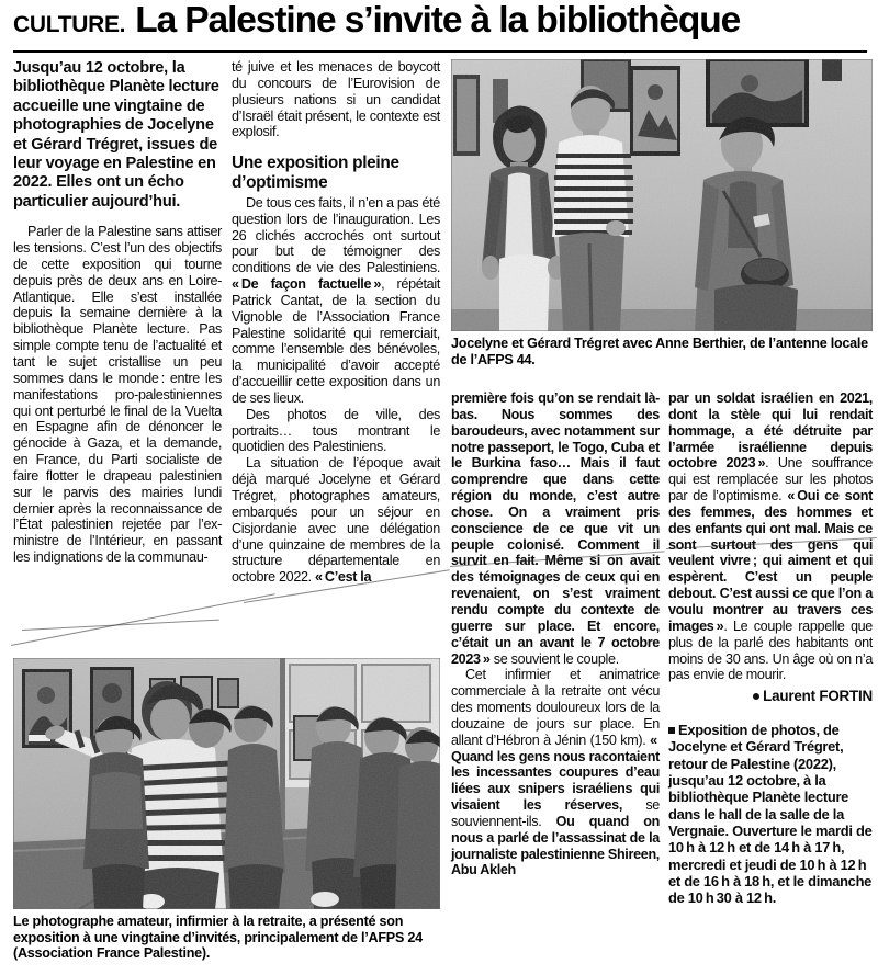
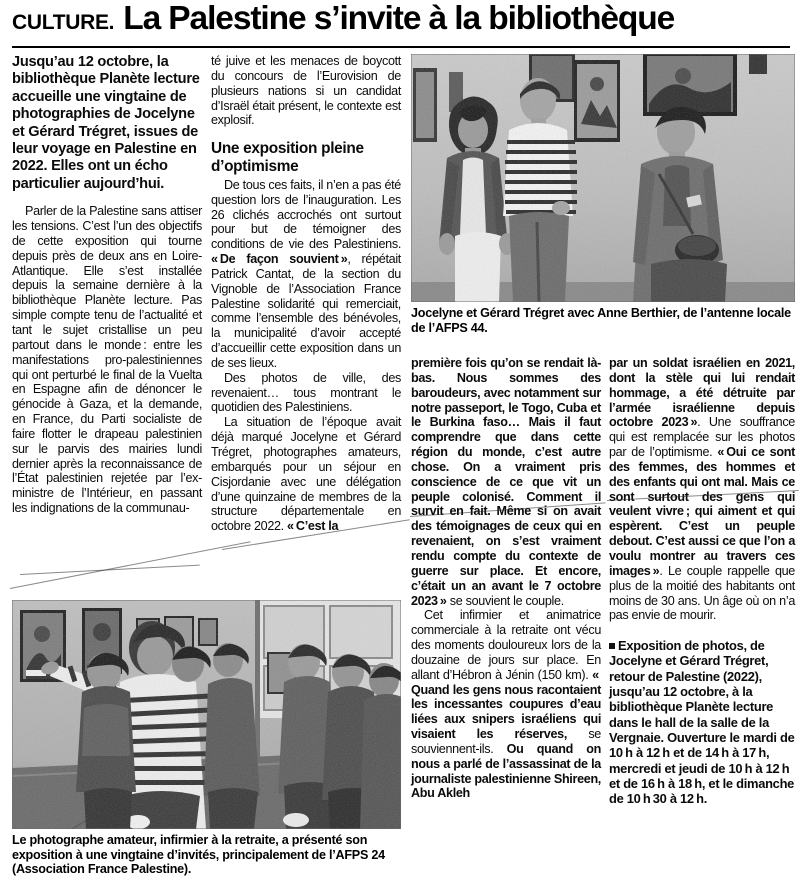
  CULTURE.
  La Palestine s’invite à la bibliothèque
  Jusqu’au 12 octobre, la bibliothèque Planète lecture accueille une vingtaine de photographies de Jocelyne et Gérard Trégret, issues de leur voyage en Palestine en 2022. Elles ont un écho particulier aujourd’hui.
- Parler de la Palestine sans attiser les tensions. C’est l’un des objectifs de cette exposition qui tourne depuis près de deux ans en Loire-Atlantique. Elle s’est installée depuis la semaine dernière à la bibliothèque Planète lecture. Pas simple compte tenu de l’actualité et tant le sujet cristallise un peu sommes dans le monde : entre les manifestations pro-palestiniennes qui ont perturbé le final de la Vuelta en Espagne afin de dénoncer le génocide à Gaza, et la demande, en France, du Parti socialiste de faire flotter le drapeau palestinien sur le parvis des mairies lundi dernier après la reconnaissance de l’État palestinien rejetée par l’ex-ministre de l’Intérieur, en passant les indignations de la communau-
+ Parler de la Palestine sans attiser les tensions. C’est l’un des objectifs de cette exposition qui tourne depuis près de deux ans en Loire-Atlantique. Elle s’est installée depuis la semaine dernière à la bibliothèque Planète lecture. Pas simple compte tenu de l’actualité et tant le sujet cristallise un peu partout dans le monde : entre les manifestations pro-palestiniennes qui ont perturbé le final de la Vuelta en Espagne afin de dénoncer le génocide à Gaza, et la demande, en France, du Parti socialiste de faire flotter le drapeau palestinien sur le parvis des mairies lundi dernier après la reconnaissance de l’État palestinien rejetée par l’ex-ministre de l’Intérieur, en passant les indignations de la communau-
  té juive et les menaces de boycott du concours de l’Eurovision de plusieurs nations si un candidat d’Israël était présent, le contexte est explosif.
  Une exposition pleine d’optimisme
- De tous ces faits, il n’en a pas été question lors de l’inauguration. Les 26 clichés accrochés ont surtout pour but de témoigner des conditions de vie des Palestiniens. « De façon factuelle », répétait Patrick Cantat, de la section du Vignoble de l’Association France Palestine solidarité qui remerciait, comme l’ensemble des bénévoles, la municipalité d’avoir accepté d’accueillir cette exposition dans un de ses lieux.
+ De tous ces faits, il n’en a pas été question lors de l’inauguration. Les 26 clichés accrochés ont surtout pour but de témoigner des conditions de vie des Palestiniens. « De façon souvient », répétait Patrick Cantat, de la section du Vignoble de l’Association France Palestine solidarité qui remerciait, comme l’ensemble des bénévoles, la municipalité d’avoir accepté d’accueillir cette exposition dans un de ses lieux.
- Des photos de ville, des portraits… tous montrant le quotidien des Palestiniens.
+ Des photos de ville, des revenaient… tous montrant le quotidien des Palestiniens.
  La situation de l’époque avait déjà marqué Jocelyne et Gérard Trégret, photographes amateurs, embarqués pour un séjour en Cisjordanie avec une délégation d’une quinzaine de membres de la structure départementale en octobre 2022. « C’est la
  Jocelyne et Gérard Trégret avec Anne Berthier, de l’antenne locale de l’AFPS 44.
  première fois qu’on se rendait là-bas. Nous sommes des baroudeurs, avec notamment sur notre passeport, le Togo, Cuba et le Burkina faso… Mais il faut comprendre que dans cette région du monde, c’est autre chose. On a vraiment pris conscience de ce que vit un peuple colonisé. Comment il survit en fait. Même si on avait des témoignages de ceux qui en revenaient, on s’est vraiment rendu compte du contexte de guerre sur place. Et encore, c’était un an avant le 7 octobre 2023 » se souvient le couple.
  Cet infirmier et animatrice commerciale à la retraite ont vécu des moments douloureux lors de la douzaine de jours sur place. En allant d’Hébron à Jénin (150 km). « Quand les gens nous racontaient les incessantes coupures d’eau liées aux snipers israéliens qui visaient les réserves, se souviennent-ils. Ou quand on nous a parlé de l’assassinat de la journaliste palestinienne Shireen, Abu Akleh
- par un soldat israélien en 2021, dont la stèle qui lui rendait hommage, a été détruite par l’armée israélienne depuis octobre 2023 ». Une souffrance qui est remplacée sur les photos par de l’optimisme. « Oui ce sont des femmes, des hommes et des enfants qui ont mal. Mais ce sont surtout des gens qui veulent vivre ; qui aiment et qui espèrent. C’est un peuple debout. C’est aussi ce que l’on a voulu montrer au travers ces images ». Le couple rappelle que plus de la parlé des habitants ont moins de 30 ans. Un âge où on n’a pas envie de mourir.
+ par un soldat israélien en 2021, dont la stèle qui lui rendait hommage, a été détruite par l’armée israélienne depuis octobre 2023 ». Une souffrance qui est remplacée sur les photos par de l’optimisme. « Oui ce sont des femmes, des hommes et des enfants qui ont mal. Mais ce sont surtout des gens qui veulent vivre ; qui aiment et qui espèrent. C’est un peuple debout. C’est aussi ce que l’on a voulu montrer au travers ces images ». Le couple rappelle que plus de la moitié des habitants ont moins de 30 ans. Un âge où on n’a pas envie de mourir.
- Laurent FORTIN
  Exposition de photos, de Jocelyne et Gérard Trégret, retour de Palestine (2022), jusqu’au 12 octobre, à la bibliothèque Planète lecture dans le hall de la salle de la Vergnaie. Ouverture le mardi de 10 h à 12 h et de 14 h à 17 h, mercredi et jeudi de 10 h à 12 h et de 16 h à 18 h, et le dimanche de 10 h 30 à 12 h.
  Le photographe amateur, infirmier à la retraite, a présenté son exposition à une vingtaine d’invités, principalement de l’AFPS 24 (Association France Palestine).
